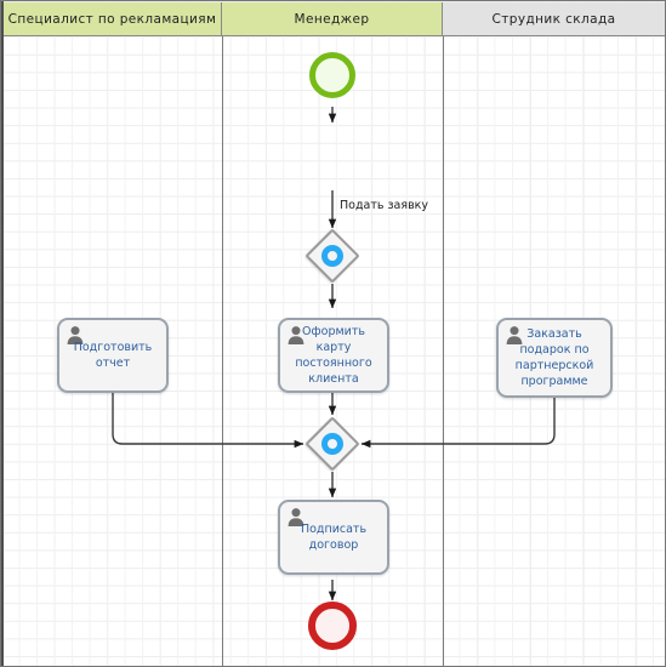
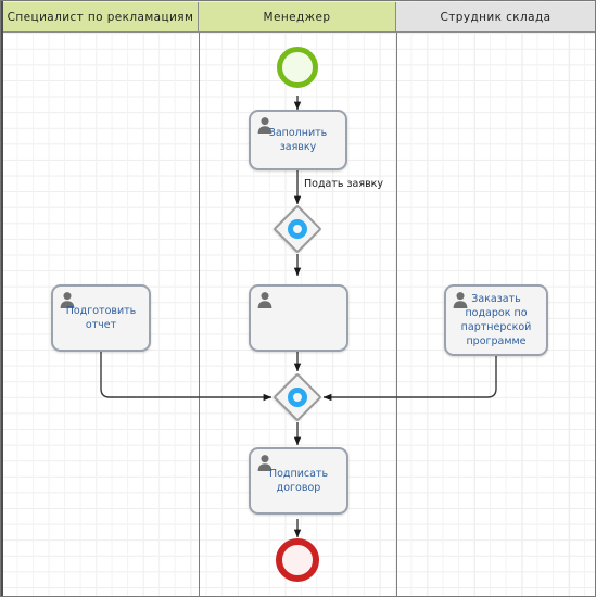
  Специалист по рекламациям
  Менеджер
  Струдник склада
+ Заполнить
+ заявку
  Подать заявку
  Подготовить
  отчет
- Оформить карту
- постоянного
- клиента
  Заказать
  подарок по
  партнерской
  программе
  Подписать
  договор
